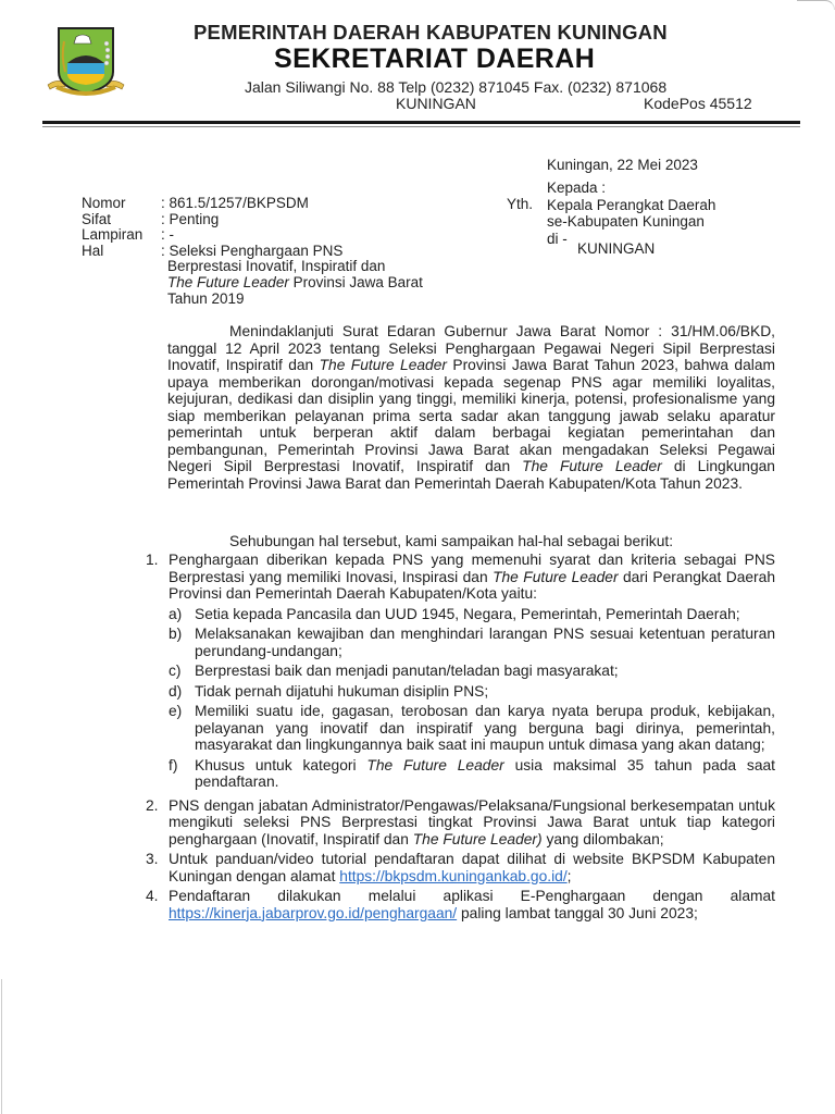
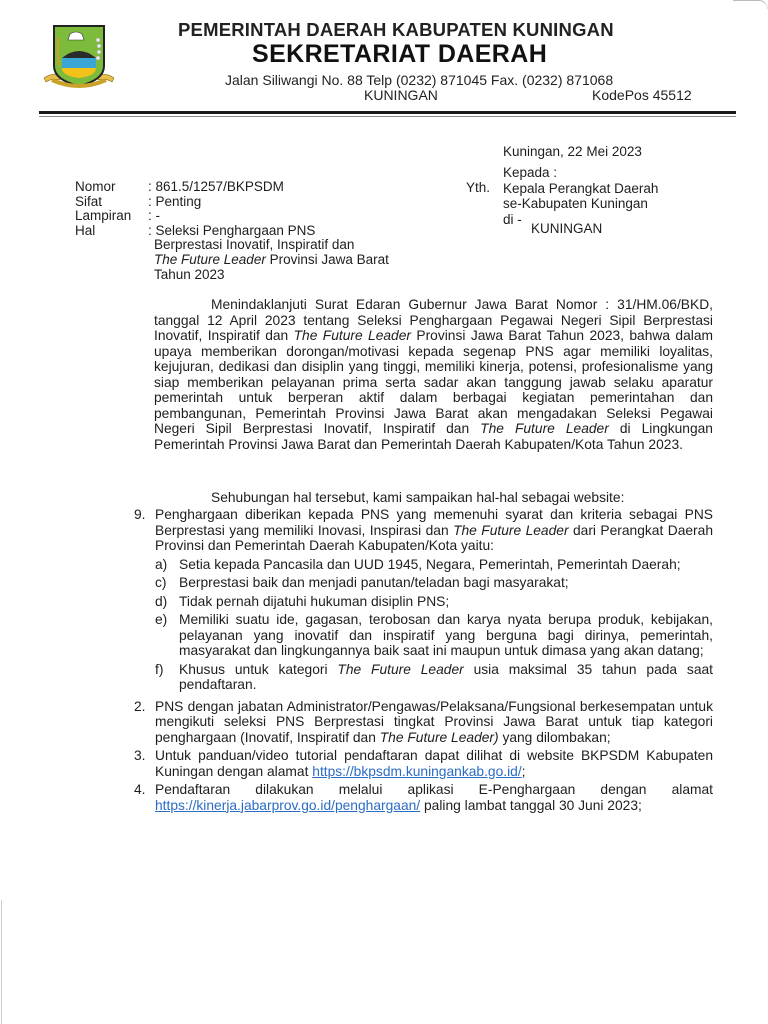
  PEMERINTAH DAERAH KABUPATEN KUNINGAN
  SEKRETARIAT DAERAH
  Jalan Siliwangi No. 88 Telp (0232) 871045 Fax. (0232) 871068
  KUNINGAN
  KodePos 45512
  Kuningan, 22 Mei 2023
  Kepada :
  Kepala Perangkat Daerah
  se-Kabupaten Kuningan
  di -
  Yth.
  KUNINGAN
  Nomor
  : 861.5/1257/BKPSDM
  Sifat
  : Penting
  Lampiran
  : -
  Hal
  : Seleksi Penghargaan PNS
  Berprestasi Inovatif, Inspiratif dan
  The Future Leader Provinsi Jawa Barat
- Tahun 2019
+ Tahun 2023
  Menindaklanjuti Surat Edaran Gubernur Jawa Barat Nomor : 31/HM.06/BKD, tanggal 12 April 2023 tentang Seleksi Penghargaan Pegawai Negeri Sipil Berprestasi Inovatif, Inspiratif dan The Future Leader Provinsi Jawa Barat Tahun 2023, bahwa dalam upaya memberikan dorongan/motivasi kepada segenap PNS agar memiliki loyalitas, kejujuran, dedikasi dan disiplin yang tinggi, memiliki kinerja, potensi, profesionalisme yang siap memberikan pelayanan prima serta sadar akan tanggung jawab selaku aparatur pemerintah untuk berperan aktif dalam berbagai kegiatan pemerintahan dan pembangunan, Pemerintah Provinsi Jawa Barat akan mengadakan Seleksi Pegawai Negeri Sipil Berprestasi Inovatif, Inspiratif dan The Future Leader di Lingkungan Pemerintah Provinsi Jawa Barat dan Pemerintah Daerah Kabupaten/Kota Tahun 2023.
- Sehubungan hal tersebut, kami sampaikan hal-hal sebagai berikut:
+ Sehubungan hal tersebut, kami sampaikan hal-hal sebagai website:
- 1.
+ 9.
  Penghargaan diberikan kepada PNS yang memenuhi syarat dan kriteria sebagai PNS Berprestasi yang memiliki Inovasi, Inspirasi dan The Future Leader dari Perangkat Daerah Provinsi dan Pemerintah Daerah Kabupaten/Kota yaitu:
  a)
  Setia kepada Pancasila dan UUD 1945, Negara, Pemerintah, Pemerintah Daerah;
- b)
- Melaksanakan kewajiban dan menghindari larangan PNS sesuai ketentuan peraturan perundang-undangan;
  c)
  Berprestasi baik dan menjadi panutan/teladan bagi masyarakat;
  d)
  Tidak pernah dijatuhi hukuman disiplin PNS;
  e)
  Memiliki suatu ide, gagasan, terobosan dan karya nyata berupa produk, kebijakan, pelayanan yang inovatif dan inspiratif yang berguna bagi dirinya, pemerintah, masyarakat dan lingkungannya baik saat ini maupun untuk dimasa yang akan datang;
  f)
  Khusus untuk kategori The Future Leader usia maksimal 35 tahun pada saat pendaftaran.
  2.
  PNS dengan jabatan Administrator/Pengawas/Pelaksana/Fungsional berkesempatan untuk mengikuti seleksi PNS Berprestasi tingkat Provinsi Jawa Barat untuk tiap kategori penghargaan (Inovatif, Inspiratif dan The Future Leader) yang dilombakan;
  3.
  Untuk panduan/video tutorial pendaftaran dapat dilihat di website BKPSDM Kabupaten Kuningan dengan alamat https://bkpsdm.kuningankab.go.id/;
  4.
  Pendaftaran dilakukan melalui aplikasi E-Penghargaan dengan alamat https://kinerja.jabarprov.go.id/penghargaan/ paling lambat tanggal 30 Juni 2023;
